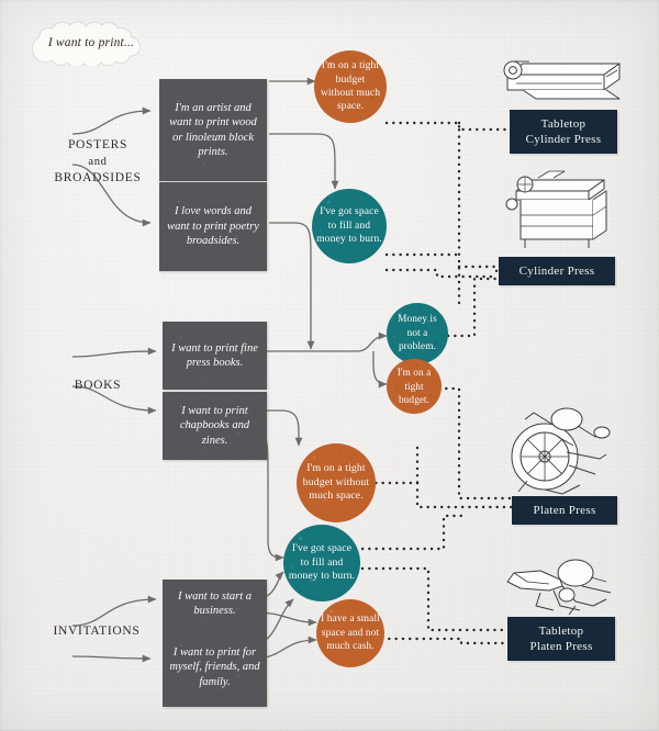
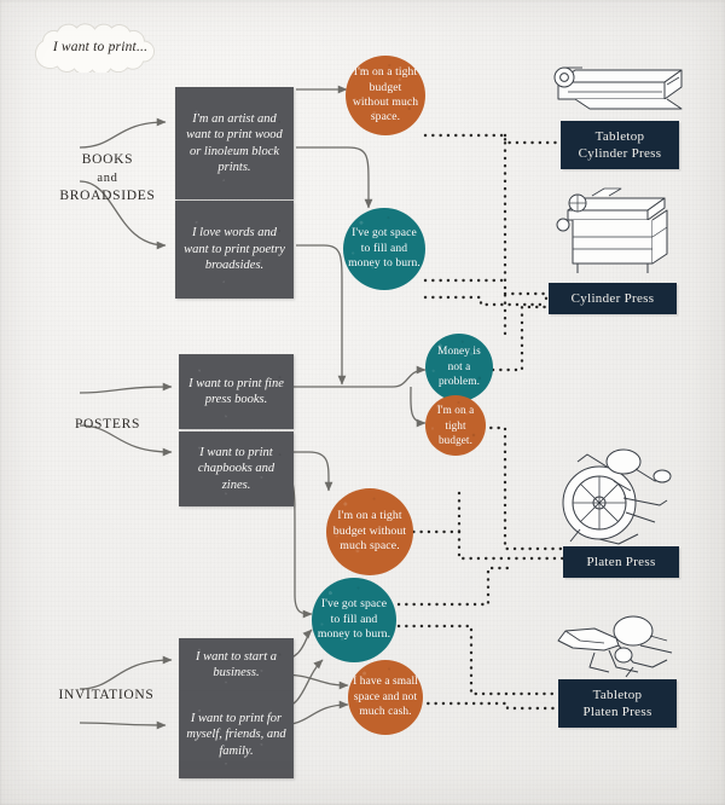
  I want to print...
- POSTERS
+ BOOKS
  and
  BROADSIDES
- BOOKS
+ POSTERS
  INVITATIONS
  I'm on a tight budget without much space.
  I've got space to fill and money to burn.
  Money is not a problem.
  I'm on a tight budget.
  I'm on a tight budget without much space.
  I've got space to fill and money to burn.
  I have a small space and not much cash.
  Tabletop
  Cylinder Press
  Cylinder Press
  Platen Press
  Tabletop
  Platen Press
